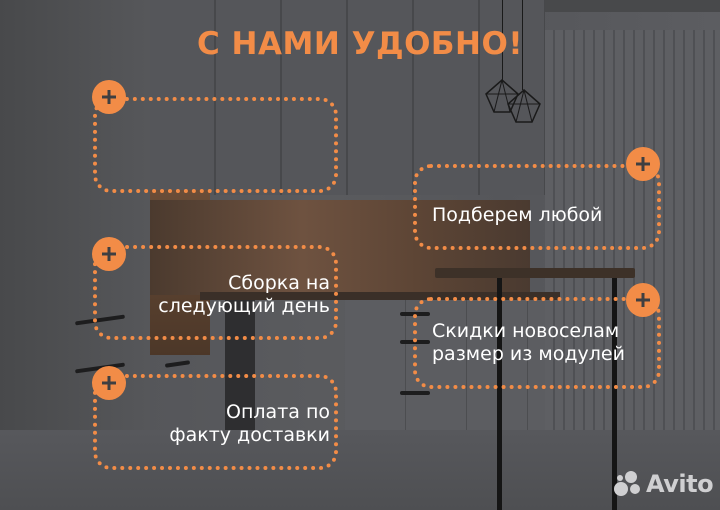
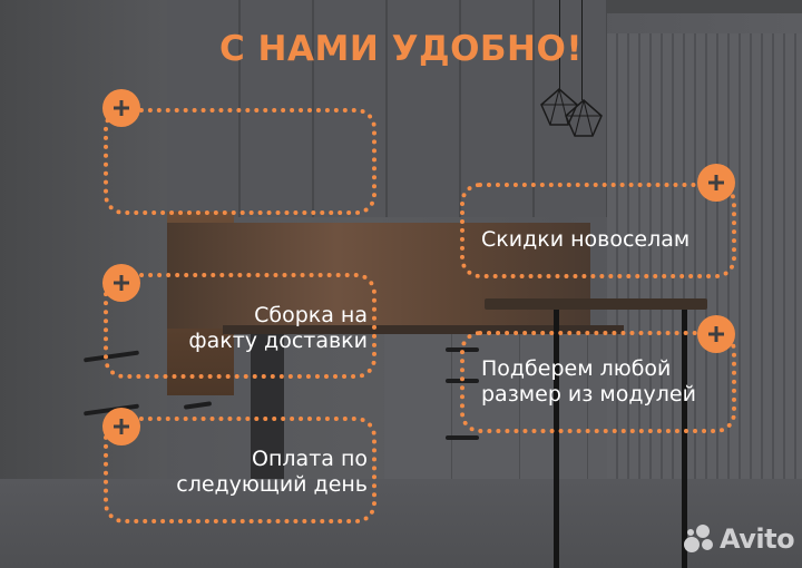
  С НАМИ УДОБНО!
- Подберем любой
+ Скидки новоселам
  Сборка на
- следующий день
+ факту доставки
- Скидки новоселам
+ Подберем любой
  размер из модулей
  Оплата по
- факту доставки
+ следующий день
  Avito
